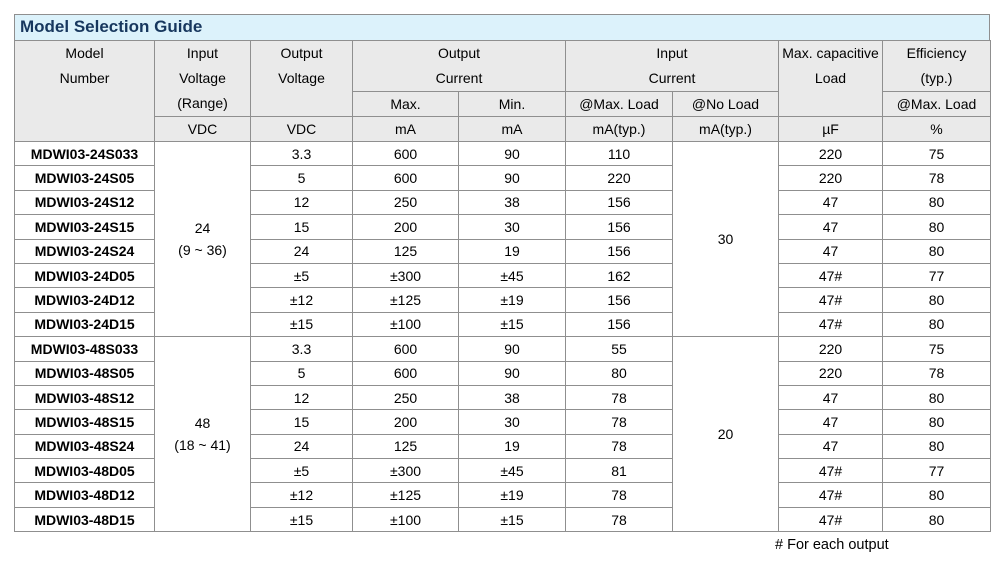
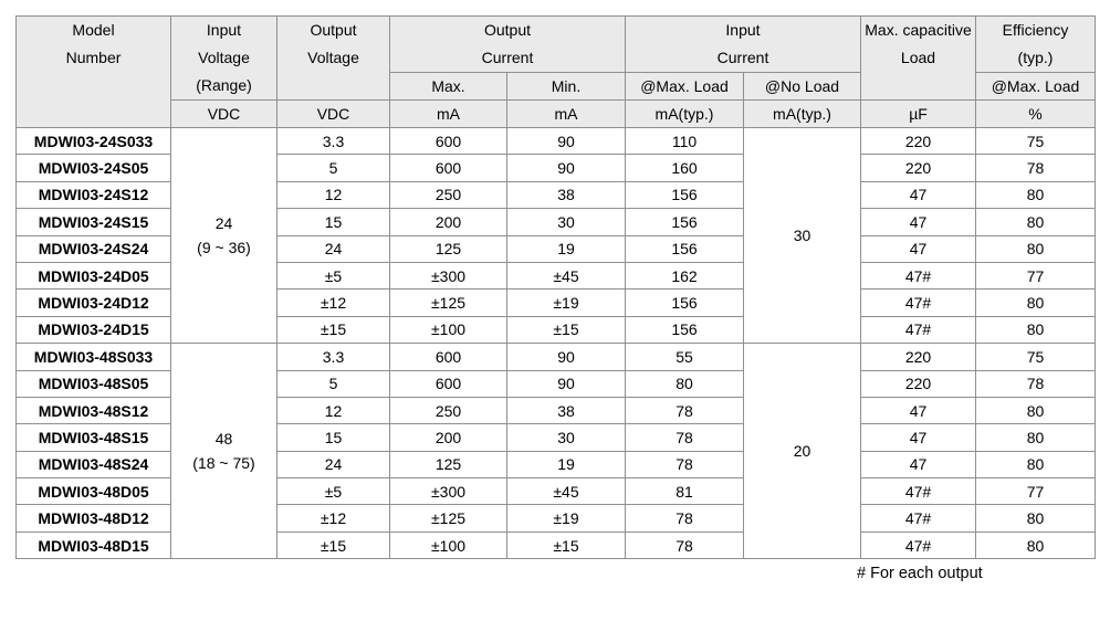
- Model Selection Guide
  Model Number	Input Voltage (Range)	Output Voltage	Output Current	Input Current	Max. capacitive Load	Efficiency (typ.)
  Max.	Min.	@Max. Load	@No Load	@Max. Load
  VDC	VDC	mA	mA	mA(typ.)	mA(typ.)	µF	%
  MDWI03-24S033	24 (9 ~ 36)	3.3	600	90	110	30	220	75
- MDWI03-24S05	5	600	90	220	220	78
+ MDWI03-24S05	5	600	90	160	220	78
  MDWI03-24S12	12	250	38	156	47	80
  MDWI03-24S15	15	200	30	156	47	80
  MDWI03-24S24	24	125	19	156	47	80
  MDWI03-24D05	±5	±300	±45	162	47#	77
  MDWI03-24D12	±12	±125	±19	156	47#	80
  MDWI03-24D15	±15	±100	±15	156	47#	80
- MDWI03-48S033	48 (18 ~ 41)	3.3	600	90	55	20	220	75
+ MDWI03-48S033	48 (18 ~ 75)	3.3	600	90	55	20	220	75
  MDWI03-48S05	5	600	90	80	220	78
  MDWI03-48S12	12	250	38	78	47	80
  MDWI03-48S15	15	200	30	78	47	80
  MDWI03-48S24	24	125	19	78	47	80
  MDWI03-48D05	±5	±300	±45	81	47#	77
  MDWI03-48D12	±12	±125	±19	78	47#	80
  MDWI03-48D15	±15	±100	±15	78	47#	80
  # For each output
